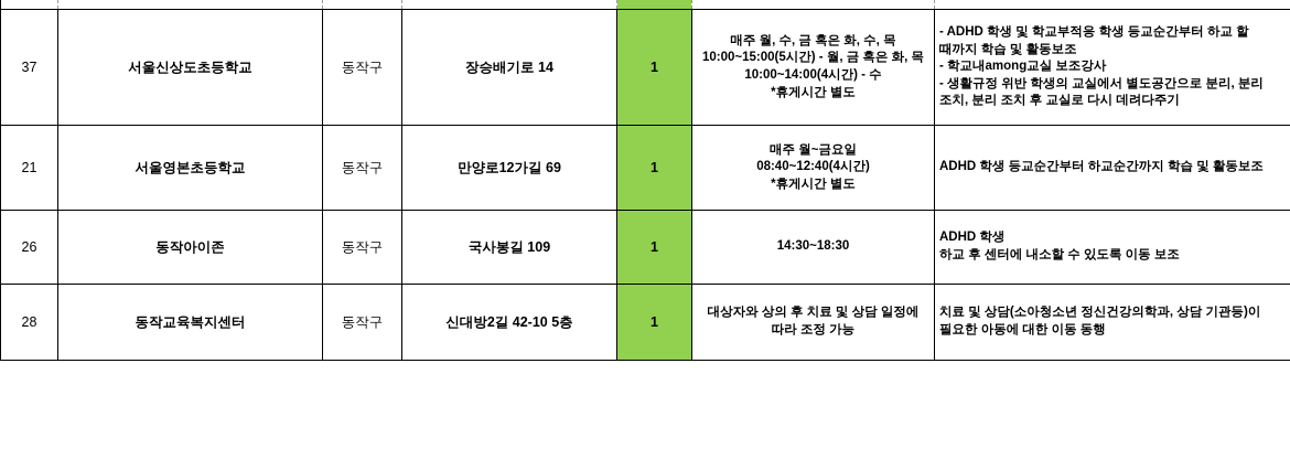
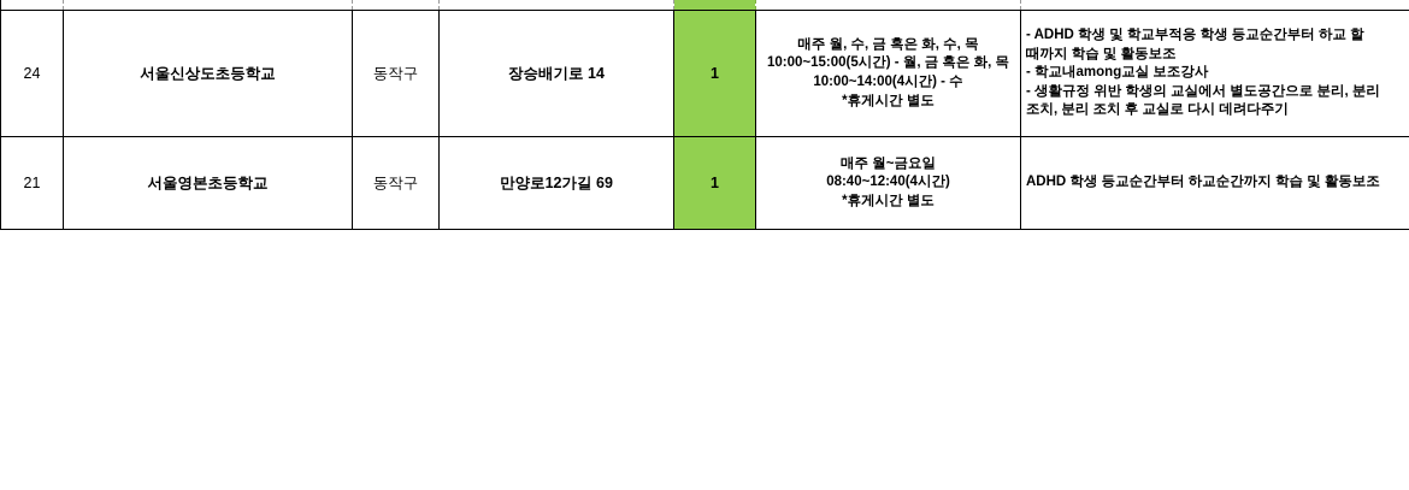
- 37	서울신상도초등학교	동작구	장승배기로 14	1	매주 월, 수, 금 혹은 화, 수, 목 10:00~15:00(5시간) - 월, 금 혹은 화, 목 10:00~14:00(4시간) - 수 *휴게시간 별도	- ADHD 학생 및 학교부적응 학생 등교순간부터 하교 할 때까지 학습 및 활동보조 - 학교내among교실 보조강사 - 생활규정 위반 학생의 교실에서 별도공간으로 분리, 분리 조치, 분리 조치 후 교실로 다시 데려다주기
+ 24	서울신상도초등학교	동작구	장승배기로 14	1	매주 월, 수, 금 혹은 화, 수, 목 10:00~15:00(5시간) - 월, 금 혹은 화, 목 10:00~14:00(4시간) - 수 *휴게시간 별도	- ADHD 학생 및 학교부적응 학생 등교순간부터 하교 할 때까지 학습 및 활동보조 - 학교내among교실 보조강사 - 생활규정 위반 학생의 교실에서 별도공간으로 분리, 분리 조치, 분리 조치 후 교실로 다시 데려다주기
  21	서울영본초등학교	동작구	만양로12가길 69	1	매주 월~금요일 08:40~12:40(4시간) *휴게시간 별도	ADHD 학생 등교순간부터 하교순간까지 학습 및 활동보조
- 26	동작아이존	동작구	국사봉길 109	1	14:30~18:30	ADHD 학생 하교 후 센터에 내소할 수 있도록 이동 보조
- 28	동작교육복지센터	동작구	신대방2길 42-10 5층	1	대상자와 상의 후 치료 및 상담 일정에 따라 조정 가능	치료 및 상담(소아청소년 정신건강의학과, 상담 기관등)이 필요한 아동에 대한 이동 동행
